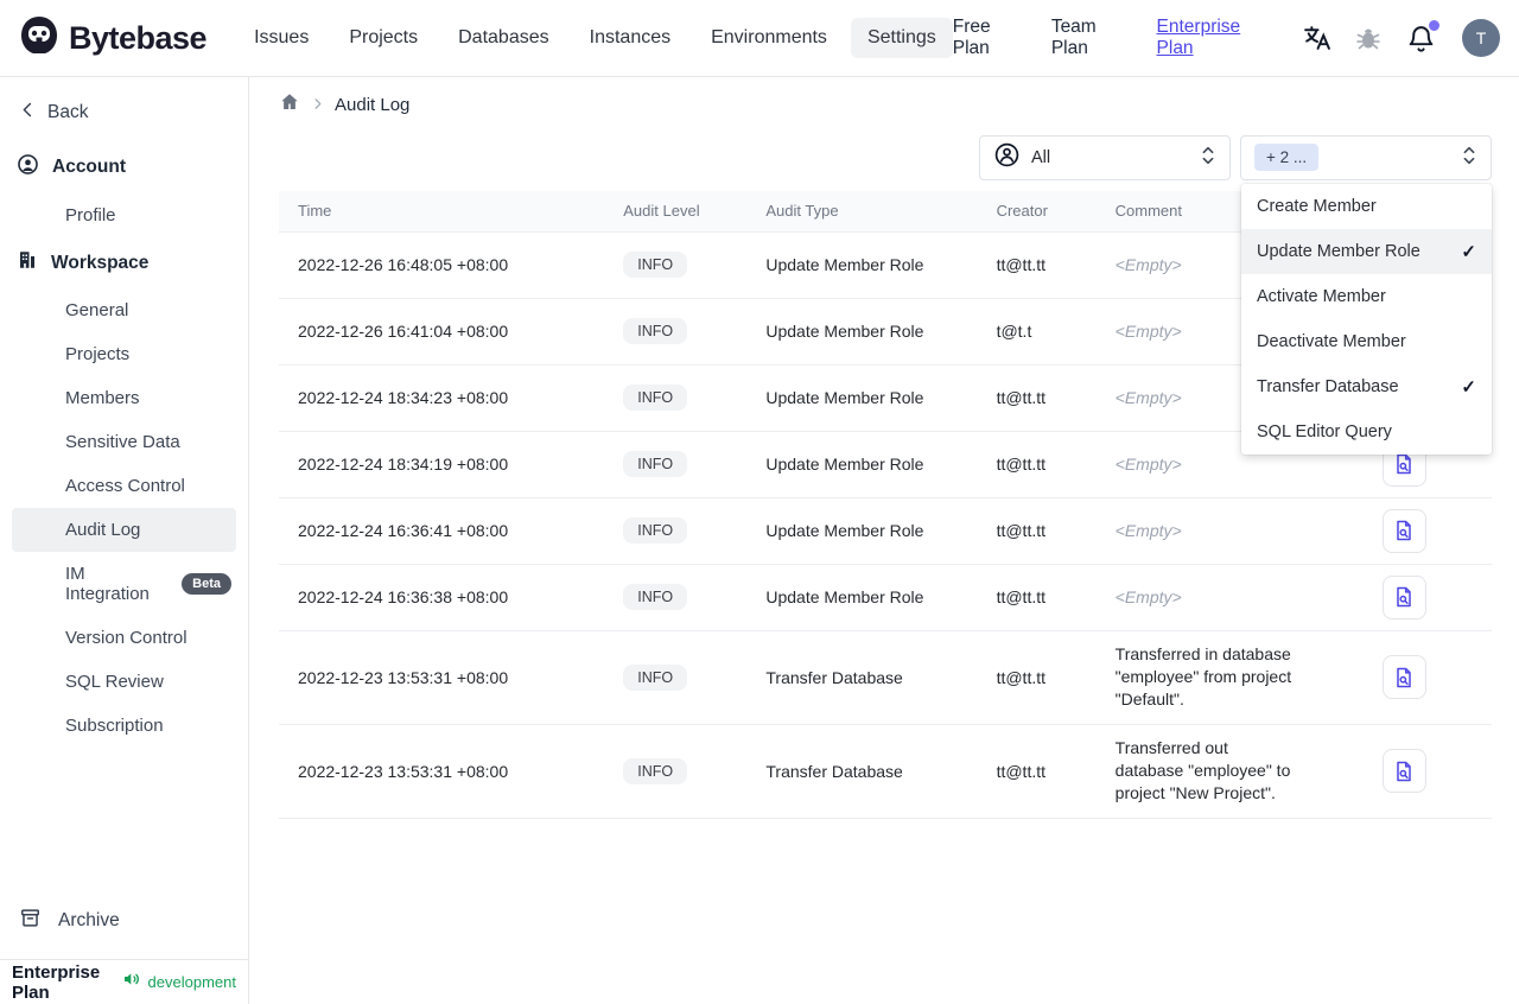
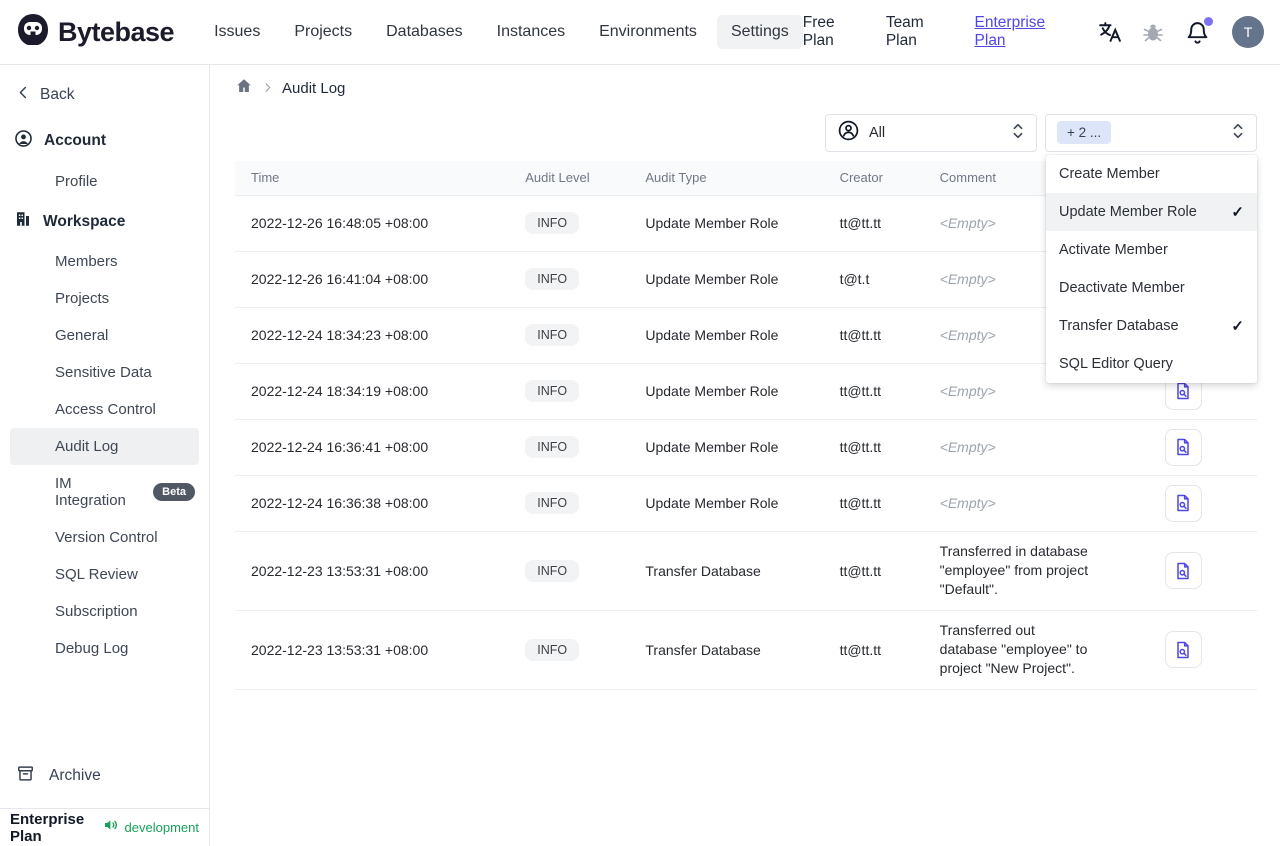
  Bytebase
  Issues
  Projects
  Databases
  Instances
  Environments
  Settings
  Free Plan
  Team Plan
  Enterprise Plan
  T
  Back
  Account
  Profile
  Workspace
- General
+ Members
  Projects
- Members
+ General
  Sensitive Data
  Access Control
  Audit Log
  IM Integration
  Beta
  Version Control
  SQL Review
  Subscription
+ Debug Log
  Archive
  Enterprise Plan
  development
  Audit Log
  All
  + 2 ...
  Time	Audit Level	Audit Type	Creator	Comment
  2022-12-26 16:48:05 +08:00	INFO	Update Member Role	tt@tt.tt	<Empty>
  2022-12-26 16:41:04 +08:00	INFO	Update Member Role	t@t.t	<Empty>
  2022-12-24 18:34:23 +08:00	INFO	Update Member Role	tt@tt.tt	<Empty>
  2022-12-24 18:34:19 +08:00	INFO	Update Member Role	tt@tt.tt	<Empty>
  2022-12-24 16:36:41 +08:00	INFO	Update Member Role	tt@tt.tt	<Empty>
  2022-12-24 16:36:38 +08:00	INFO	Update Member Role	tt@tt.tt	<Empty>
  2022-12-23 13:53:31 +08:00	INFO	Transfer Database	tt@tt.tt	Transferred in database "employee" from project "Default".
  2022-12-23 13:53:31 +08:00	INFO	Transfer Database	tt@tt.tt	Transferred out database "employee" to project "New Project".
  Create Member
  Update Member Role
  ✓
  Activate Member
  Deactivate Member
  Transfer Database
  ✓
  SQL Editor Query
